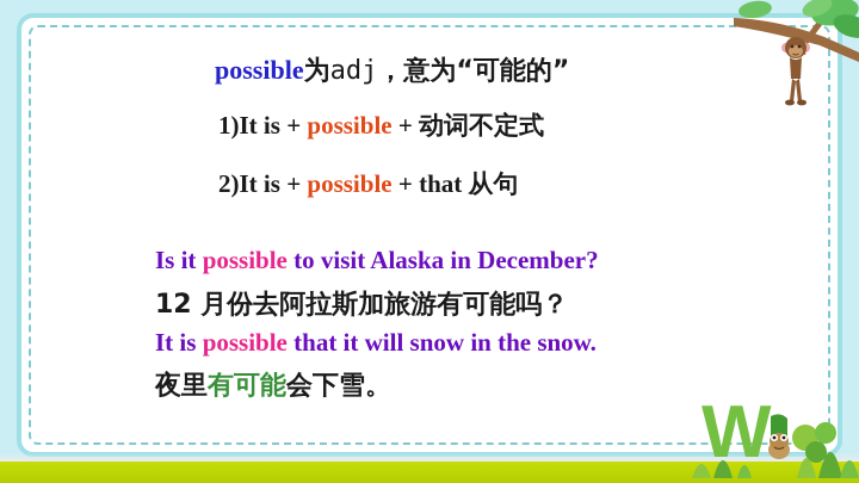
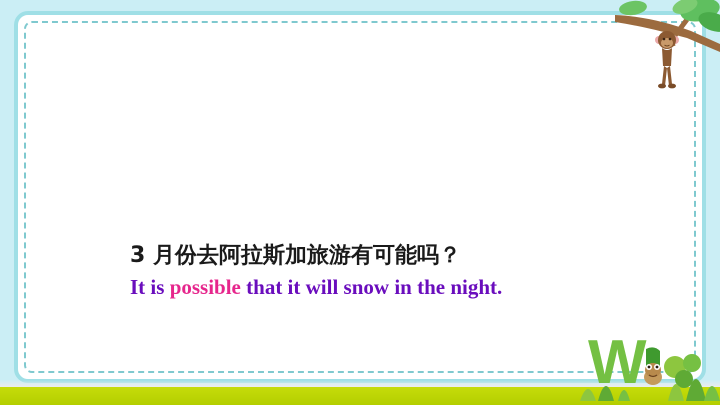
  W
- possible为adj，意为“可能的”
- 1)It is + possible + 动词不定式
- 2)It is + possible + that 从句
- Is it possible to visit Alaska in December?
- 12 月份去阿拉斯加旅游有可能吗？
+ 3 月份去阿拉斯加旅游有可能吗？
- It is possible that it will snow in the snow.
+ It is possible that it will snow in the night.
- 夜里有可能会下雪。
